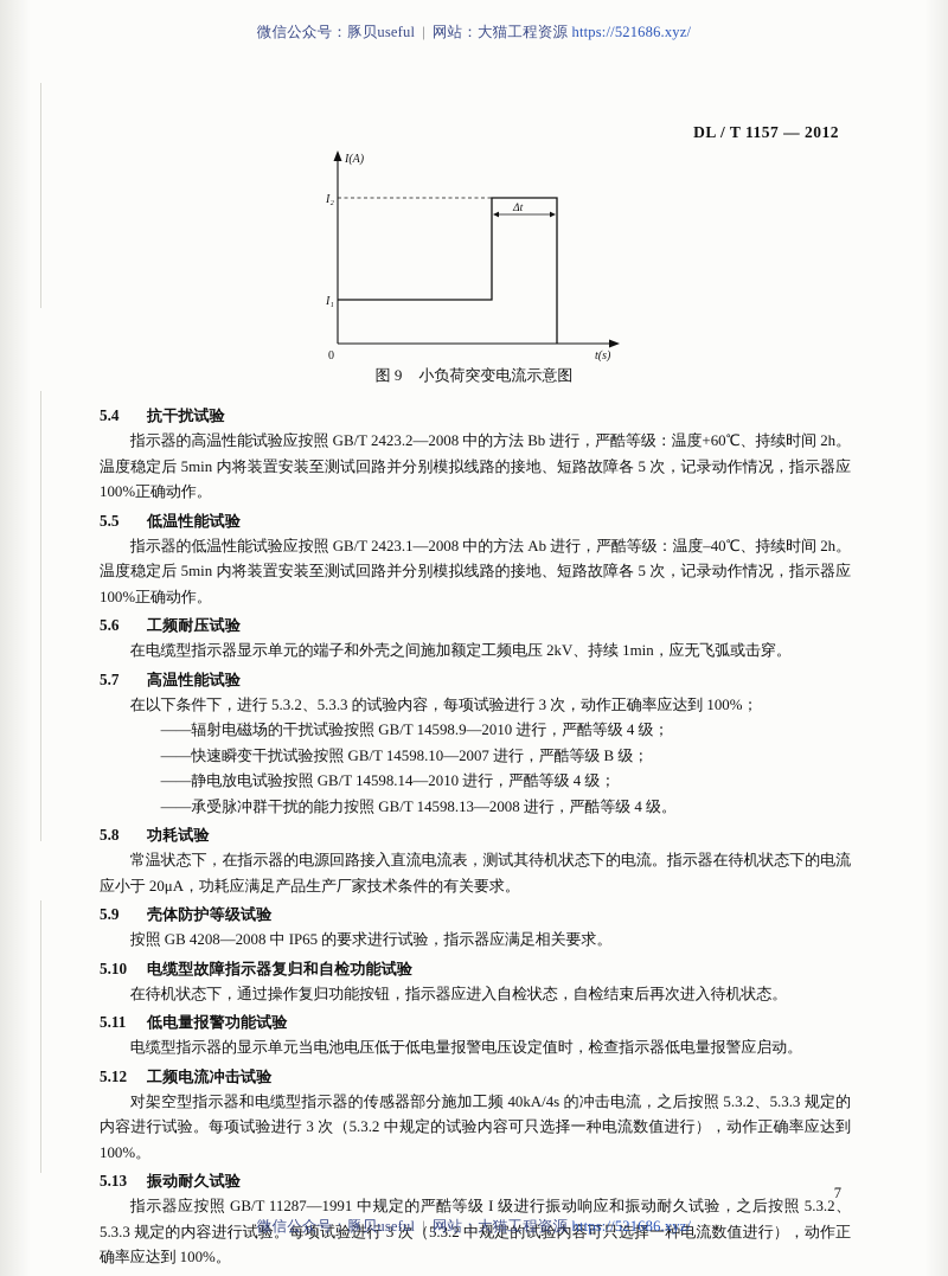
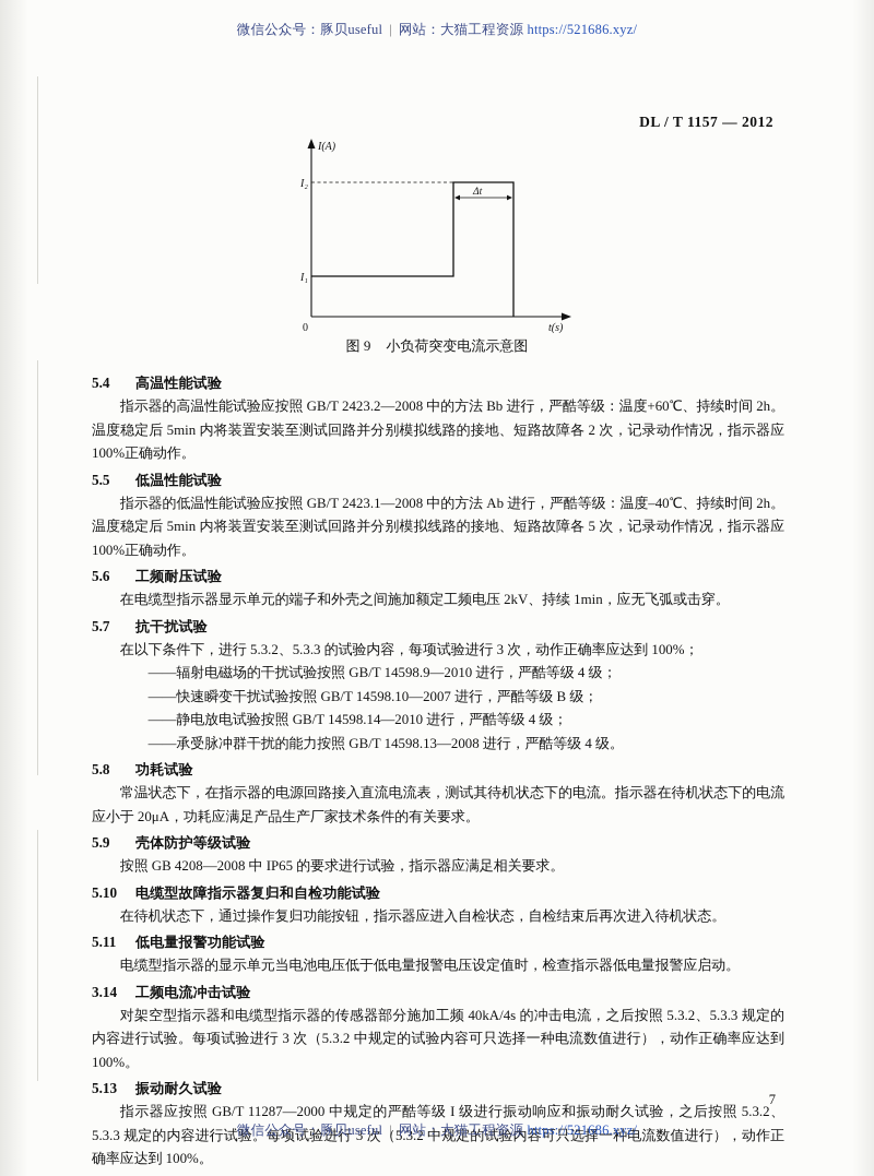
  微信公众号：豚贝useful | 网站：大猫工程资源 https://521686.xyz/
  DL / T 1157 — 2012
  I(A)
  t(s)
  I₂
  I₁
  0
  Δt
  图 9 小负荷突变电流示意图
- 5.4 抗干扰试验
+ 5.4 高温性能试验
- 指示器的高温性能试验应按照 GB/T 2423.2—2008 中的方法 Bb 进行，严酷等级：温度+60℃、持续时间 2h。温度稳定后 5min 内将装置安装至测试回路并分别模拟线路的接地、短路故障各 5 次，记录动作情况，指示器应 100%正确动作。
+ 指示器的高温性能试验应按照 GB/T 2423.2—2008 中的方法 Bb 进行，严酷等级：温度+60℃、持续时间 2h。温度稳定后 5min 内将装置安装至测试回路并分别模拟线路的接地、短路故障各 2 次，记录动作情况，指示器应 100%正确动作。
  5.5 低温性能试验
  指示器的低温性能试验应按照 GB/T 2423.1—2008 中的方法 Ab 进行，严酷等级：温度–40℃、持续时间 2h。温度稳定后 5min 内将装置安装至测试回路并分别模拟线路的接地、短路故障各 5 次，记录动作情况，指示器应 100%正确动作。
  5.6 工频耐压试验
  在电缆型指示器显示单元的端子和外壳之间施加额定工频电压 2kV、持续 1min，应无飞弧或击穿。
- 5.7 高温性能试验
+ 5.7 抗干扰试验
  在以下条件下，进行 5.3.2、5.3.3 的试验内容，每项试验进行 3 次，动作正确率应达到 100%；
  ——辐射电磁场的干扰试验按照 GB/T 14598.9—2010 进行，严酷等级 4 级；
  ——快速瞬变干扰试验按照 GB/T 14598.10—2007 进行，严酷等级 B 级；
  ——静电放电试验按照 GB/T 14598.14—2010 进行，严酷等级 4 级；
  ——承受脉冲群干扰的能力按照 GB/T 14598.13—2008 进行，严酷等级 4 级。
  5.8 功耗试验
  常温状态下，在指示器的电源回路接入直流电流表，测试其待机状态下的电流。指示器在待机状态下的电流应小于 20μA，功耗应满足产品生产厂家技术条件的有关要求。
  5.9 壳体防护等级试验
  按照 GB 4208—2008 中 IP65 的要求进行试验，指示器应满足相关要求。
  5.10 电缆型故障指示器复归和自检功能试验
  在待机状态下，通过操作复归功能按钮，指示器应进入自检状态，自检结束后再次进入待机状态。
  5.11 低电量报警功能试验
  电缆型指示器的显示单元当电池电压低于低电量报警电压设定值时，检查指示器低电量报警应启动。
- 5.12 工频电流冲击试验
+ 3.14 工频电流冲击试验
  对架空型指示器和电缆型指示器的传感器部分施加工频 40kA/4s 的冲击电流，之后按照 5.3.2、5.3.3 规定的内容进行试验。每项试验进行 3 次（5.3.2 中规定的试验内容可只选择一种电流数值进行），动作正确率应达到 100%。
  5.13 振动耐久试验
- 指示器应按照 GB/T 11287—1991 中规定的严酷等级 I 级进行振动响应和振动耐久试验，之后按照 5.3.2、5.3.3 规定的内容进行试验。每项试验进行 3 次（5.3.2 中规定的试验内容可只选择一种电流数值进行），动作正确率应达到 100%。
+ 指示器应按照 GB/T 11287—2000 中规定的严酷等级 I 级进行振动响应和振动耐久试验，之后按照 5.3.2、5.3.3 规定的内容进行试验。每项试验进行 3 次（5.3.2 中规定的试验内容可只选择一种电流数值进行），动作正确率应达到 100%。
  7
  微信公众号：豚贝useful | 网站：大猫工程资源 https://521686.xyz/
